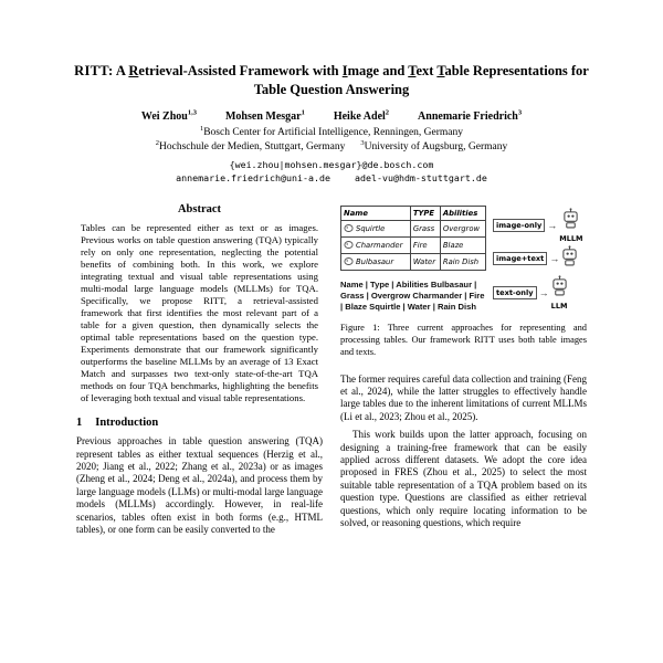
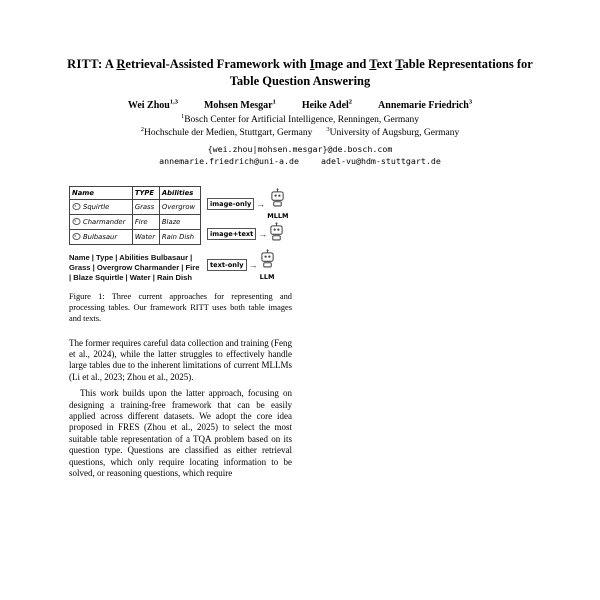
  RITT: A Retrieval-Assisted Framework with Image and Text Table Representations for Table Question Answering
  Wei Zhou
  Mohsen Mesgar
  Heike Adel
  Annemarie Friedrich
  Bosch Center for Artificial Intelligence, Renningen, Germany
  Hochschule der Medien, Stuttgart, Germany University of Augsburg, Germany
  {wei.zhou|mohsen.mesgar}@de.bosch.com
  annemarie.friedrich@uni-a.de adel-vu@hdm-stuttgart.de
- Abstract
- Tables can be represented either as text or as images. Previous works on table question answering (TQA) typically rely on only one representation, neglecting the potential benefits of combining both. In this work, we explore integrating textual and visual table representations using multi-modal large language models (MLLMs) for TQA. Specifically, we propose RITT, a retrieval-assisted framework that first identifies the most relevant part of a table for a given question, then dynamically selects the optimal table representations based on the question type. Experiments demonstrate that our framework significantly outperforms the baseline MLLMs by an average of 13 Exact Match and surpasses two text-only state-of-the-art TQA methods on four TQA benchmarks, highlighting the benefits of leveraging both textual and visual table representations.
- 1 Introduction
- Previous approaches in table question answering (TQA) represent tables as either textual sequences (Herzig et al., 2020; Jiang et al., 2022; Zhang et al., 2023a) or as images (Zheng et al., 2024; Deng et al., 2024a), and process them by large language models (LLMs) or multi-modal large language models (MLLMs) accordingly. However, in real-life scenarios, tables often exist in both forms (e.g., HTML tables), or one form can be easily converted to the
  Name	TYPE	Abilities
  Squirtle	Grass	Overgrow
  Charmander	Fire	Blaze
  Bulbasaur	Water	Rain Dish
  Name | Type | Abilities Bulbasaur | Grass | Overgrow Charmander | Fire | Blaze Squirtle | Water | Rain Dish
  image-only
  →
  MLLM
  image+text
  →
  text-only
  →
  LLM
  Figure 1: Three current approaches for representing and processing tables. Our framework RITT uses both table images and texts.
  The former requires careful data collection and training (Feng et al., 2024), while the latter struggles to effectively handle large tables due to the inherent limitations of current MLLMs (Li et al., 2023; Zhou et al., 2025).
  This work builds upon the latter approach, focusing on designing a training-free framework that can be easily applied across different datasets. We adopt the core idea proposed in FRES (Zhou et al., 2025) to select the most suitable table representation of a TQA problem based on its question type. Questions are classified as either retrieval questions, which only require locating information to be solved, or reasoning questions, which require
